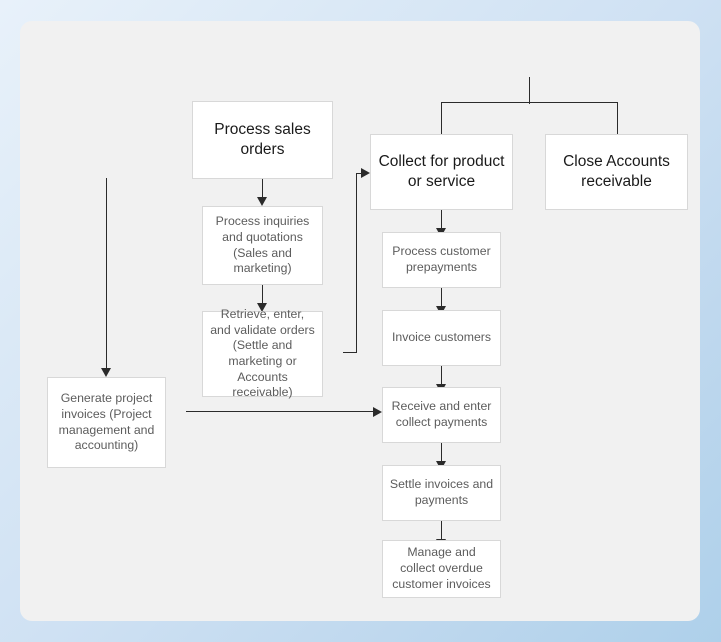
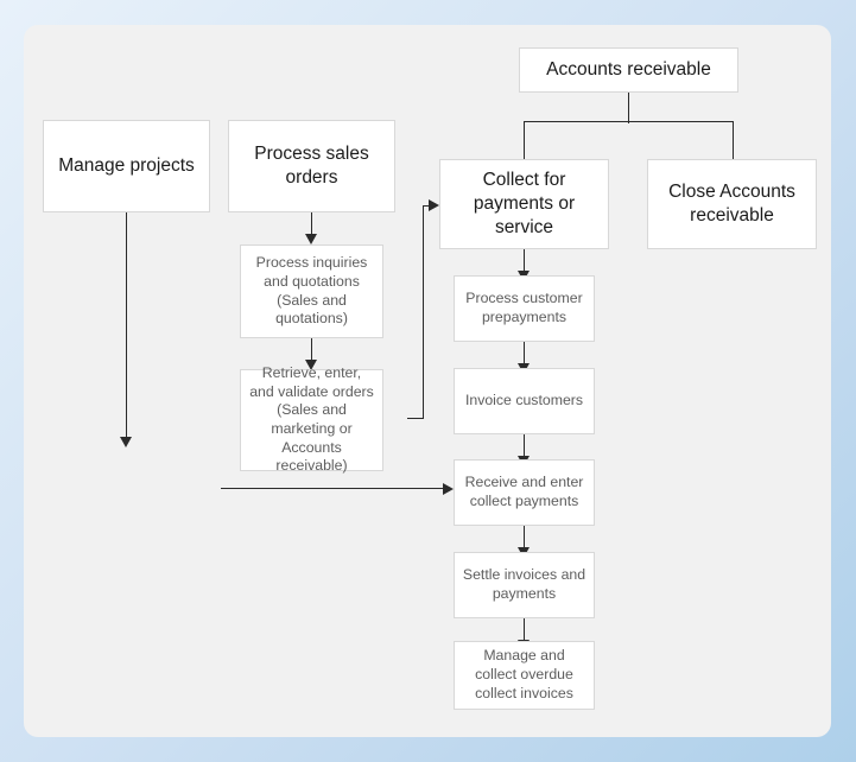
+ Accounts receivable
+ Manage projects
  Process sales orders
- Collect for product or service
+ Collect for payments or service
  Close Accounts receivable
- Process inquiries and quotations (Sales and marketing)
+ Process inquiries and quotations (Sales and quotations)
- Retrieve, enter, and validate orders (Settle and marketing or Accounts receivable)
+ Retrieve, enter, and validate orders (Sales and marketing or Accounts receivable)
- Generate project invoices (Project management and accounting)
  Process customer prepayments
  Invoice customers
  Receive and enter collect payments
  Settle invoices and payments
- Manage and collect overdue customer invoices
+ Manage and collect overdue collect invoices
